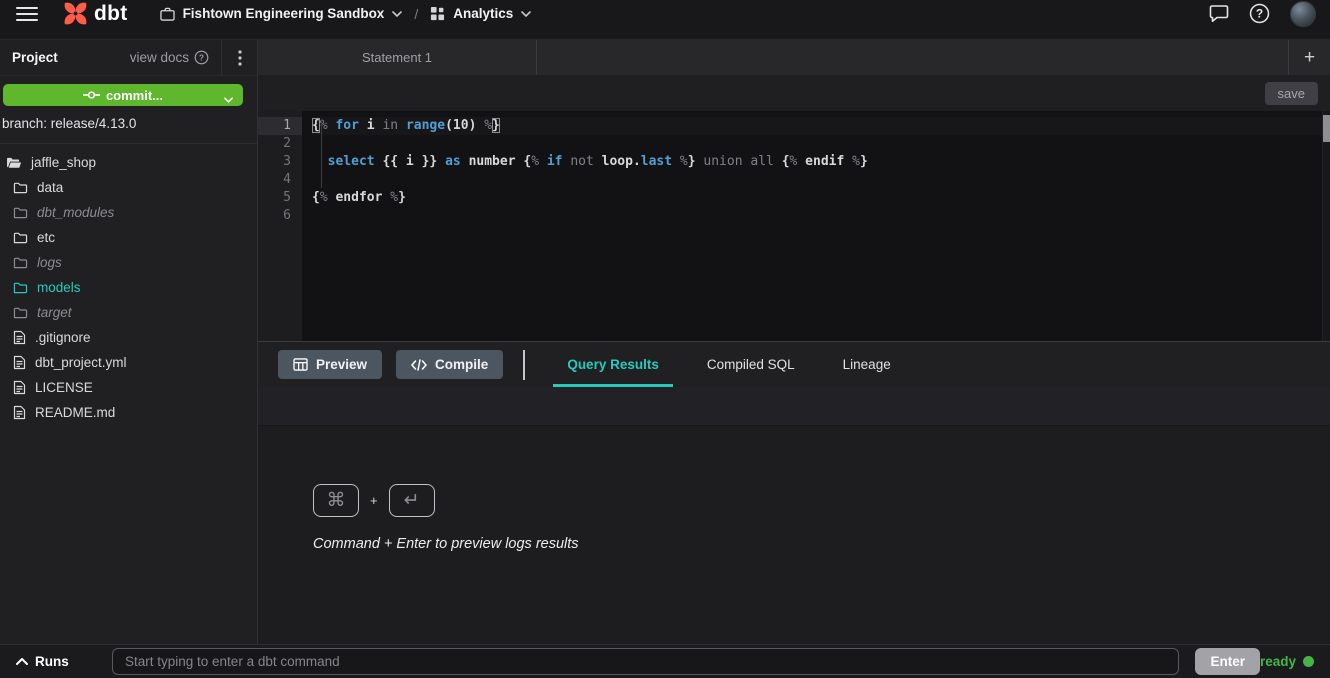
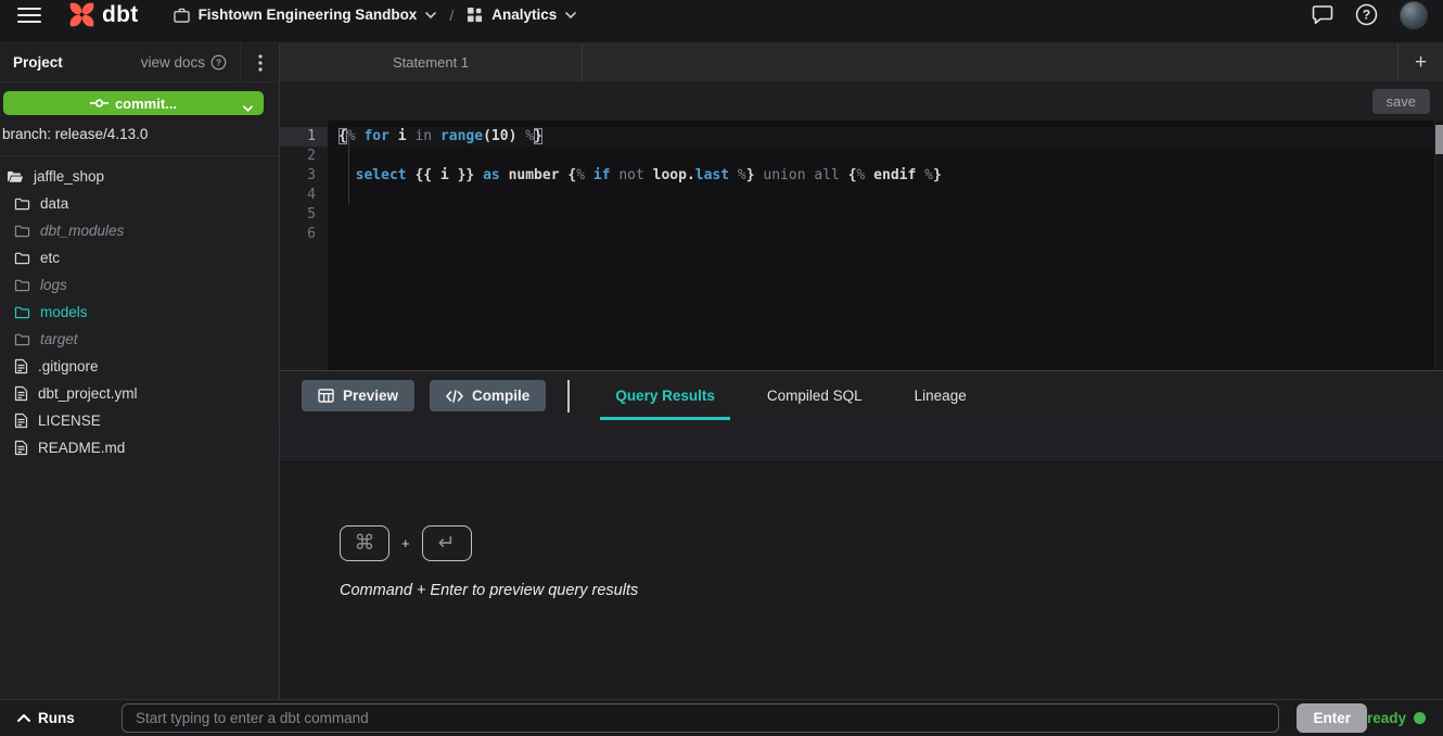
  dbt
  Fishtown Engineering Sandbox
  /
  Analytics
  ?
  Project
  view docs
  ?
  commit...
  branch: release/4.13.0
  jaffle_shop
  data
  dbt_modules
  etc
  logs
  models
  target
  .gitignore
  dbt_project.yml
  LICENSE
  README.md
  Statement 1
  +
  save
  1
  2
  3
  4
  5
  6
  {% for i in range(10) %}
  select {{ i }} as number {% if not loop.last %} union all {% endif %}
- {% endfor %}
  Preview
  Compile
  Query Results
  Compiled SQL
  Lineage
  ⌘
  +
  ↵
- Command + Enter to preview logs results
+ Command + Enter to preview query results
  Runs
  Start typing to enter a dbt command
  Enter
  ready
